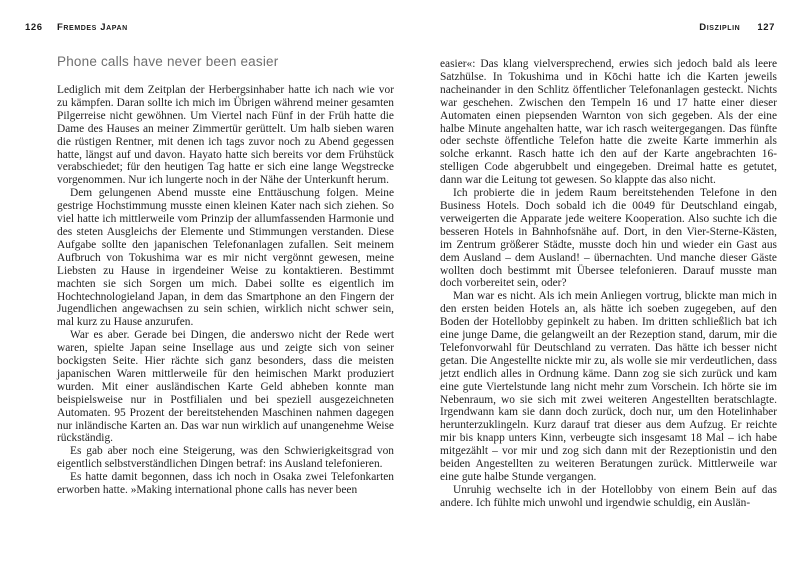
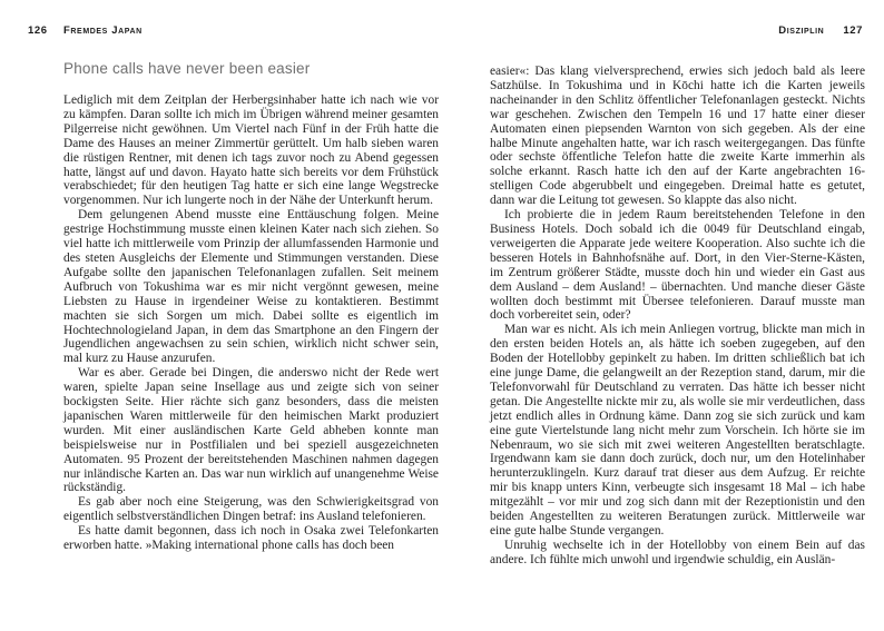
  126
  Fremdes Japan
  Phone calls have never been easier
  Lediglich mit dem Zeitplan der Herbergsinhaber hatte ich nach wie vor zu kämpfen. Daran sollte ich mich im Übrigen während meiner gesamten Pilgerreise nicht gewöhnen. Um Viertel nach Fünf in der Früh hatte die Dame des Hauses an meiner Zimmertür gerüttelt. Um halb sieben waren die rüstigen Rentner, mit denen ich tags zuvor noch zu Abend gegessen hatte, längst auf und davon. Hayato hatte sich bereits vor dem Frühstück verabschiedet; für den heutigen Tag hatte er sich eine lange Wegstrecke vorgenommen. Nur ich lungerte noch in der Nähe der Unterkunft herum.
  Dem gelungenen Abend musste eine Enttäuschung folgen. Meine gestrige Hochstimmung musste einen kleinen Kater nach sich ziehen. So viel hatte ich mittlerweile vom Prinzip der allumfassenden Harmonie und des steten Ausgleichs der Elemente und Stimmungen verstanden. Diese Aufgabe sollte den japanischen Telefonanlagen zufallen. Seit meinem Aufbruch von Tokushima war es mir nicht vergönnt gewesen, meine Liebsten zu Hause in irgendeiner Weise zu kontaktieren. Bestimmt machten sie sich Sorgen um mich. Dabei sollte es eigentlich im Hochtechnologieland Japan, in dem das Smartphone an den Fingern der Jugendlichen angewachsen zu sein schien, wirklich nicht schwer sein, mal kurz zu Hause anzurufen.
  War es aber. Gerade bei Dingen, die anderswo nicht der Rede wert waren, spielte Japan seine Insellage aus und zeigte sich von seiner bockigsten Seite. Hier rächte sich ganz besonders, dass die meisten japanischen Waren mittlerweile für den heimischen Markt produziert wurden. Mit einer ausländischen Karte Geld abheben konnte man beispielsweise nur in Postfilialen und bei speziell ausgezeichneten Automaten. 95 Prozent der bereitstehenden Maschinen nahmen dagegen nur inländische Karten an. Das war nun wirklich auf unangenehme Weise rückständig.
  Es gab aber noch eine Steigerung, was den Schwierigkeitsgrad von eigentlich selbstverständlichen Dingen betraf: ins Ausland telefonieren.
- Es hatte damit begonnen, dass ich noch in Osaka zwei Telefonkarten erworben hatte. »Making international phone calls has never been
+ Es hatte damit begonnen, dass ich noch in Osaka zwei Telefonkarten erworben hatte. »Making international phone calls has doch been
  Disziplin
  127
  easier«: Das klang vielversprechend, erwies sich jedoch bald als leere Satzhülse. In Tokushima und in Kōchi hatte ich die Karten jeweils nacheinander in den Schlitz öffentlicher Telefonanlagen gesteckt. Nichts war geschehen. Zwischen den Tempeln 16 und 17 hatte einer dieser Automaten einen piepsenden Warnton von sich gegeben. Als der eine halbe Minute angehalten hatte, war ich rasch weitergegangen. Das fünfte oder sechste öffentliche Telefon hatte die zweite Karte immerhin als solche erkannt. Rasch hatte ich den auf der Karte angebrachten 16-stelligen Code abgerubbelt und eingegeben. Dreimal hatte es getutet, dann war die Leitung tot gewesen. So klappte das also nicht.
  Ich probierte die in jedem Raum bereitstehenden Telefone in den Business Hotels. Doch sobald ich die 0049 für Deutschland eingab, verweigerten die Apparate jede weitere Kooperation. Also suchte ich die besseren Hotels in Bahnhofsnähe auf. Dort, in den Vier-Sterne-Kästen, im Zentrum größerer Städte, musste doch hin und wieder ein Gast aus dem Ausland – dem Ausland! – übernachten. Und manche dieser Gäste wollten doch bestimmt mit Übersee telefonieren. Darauf musste man doch vorbereitet sein, oder?
  Man war es nicht. Als ich mein Anliegen vortrug, blickte man mich in den ersten beiden Hotels an, als hätte ich soeben zugegeben, auf den Boden der Hotellobby gepinkelt zu haben. Im dritten schließlich bat ich eine junge Dame, die gelangweilt an der Rezeption stand, darum, mir die Telefonvorwahl für Deutschland zu verraten. Das hätte ich besser nicht getan. Die Angestellte nickte mir zu, als wolle sie mir verdeutlichen, dass jetzt endlich alles in Ordnung käme. Dann zog sie sich zurück und kam eine gute Viertelstunde lang nicht mehr zum Vorschein. Ich hörte sie im Nebenraum, wo sie sich mit zwei weiteren Angestellten beratschlagte. Irgendwann kam sie dann doch zurück, doch nur, um den Hotelinhaber herunterzuklingeln. Kurz darauf trat dieser aus dem Aufzug. Er reichte mir bis knapp unters Kinn, verbeugte sich insgesamt 18 Mal – ich habe mitgezählt – vor mir und zog sich dann mit der Rezeptionistin und den beiden Angestellten zu weiteren Beratungen zurück. Mittlerweile war eine gute halbe Stunde vergangen.
  Unruhig wechselte ich in der Hotellobby von einem Bein auf das andere. Ich fühlte mich unwohl und irgendwie schuldig, ein Auslän-
